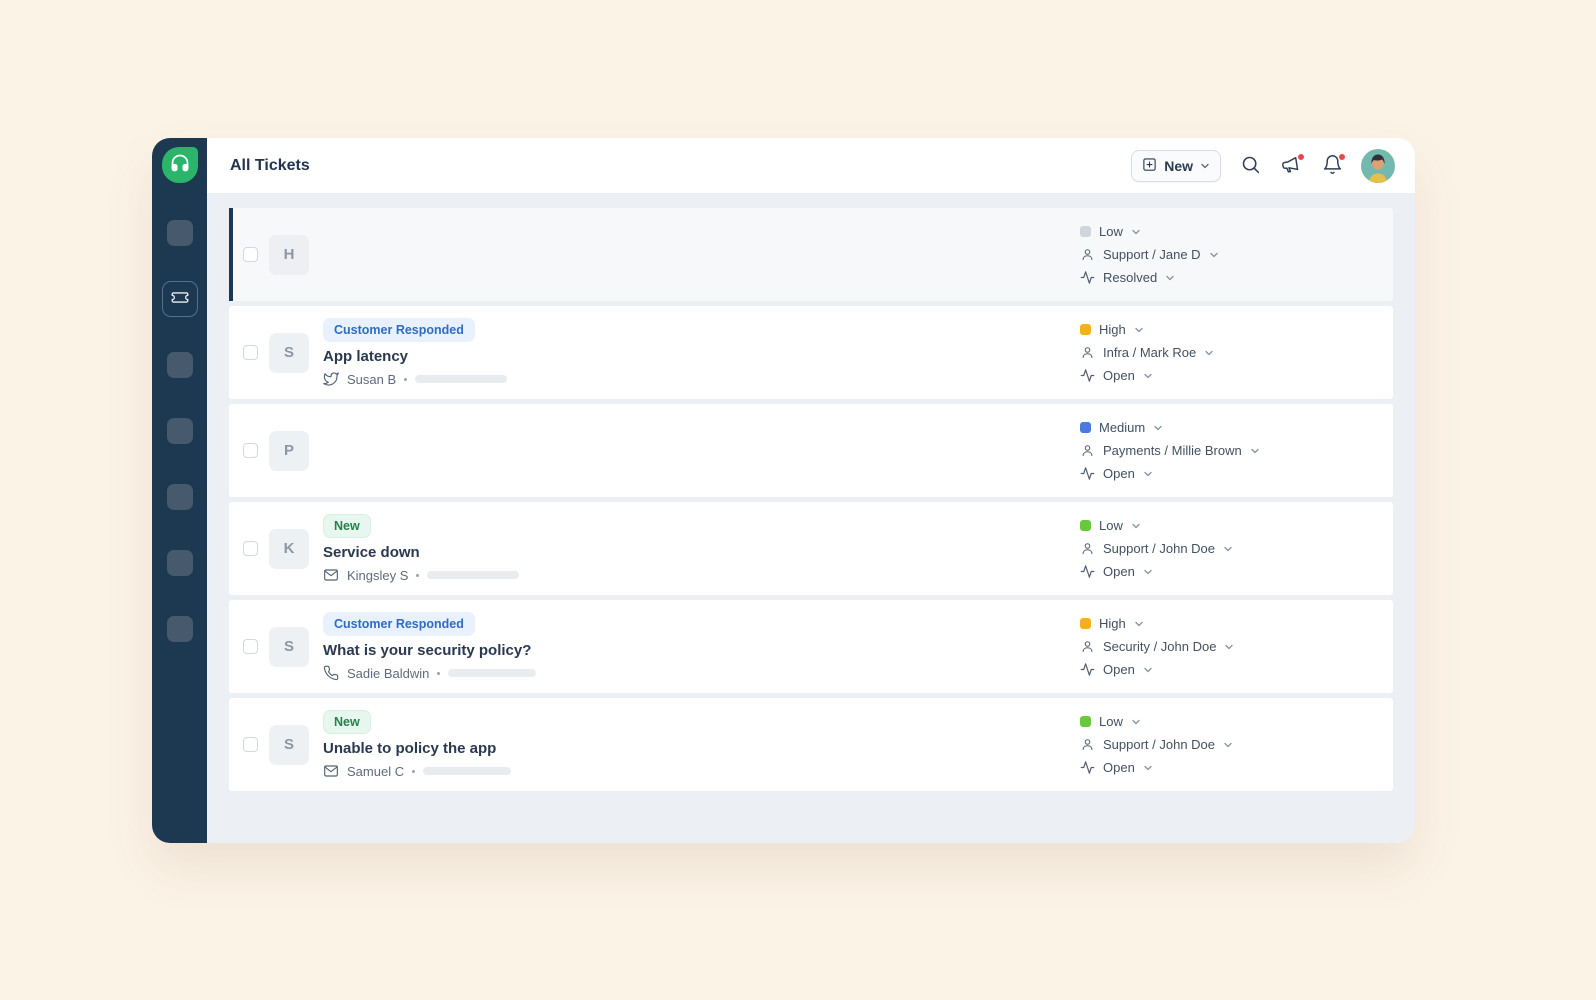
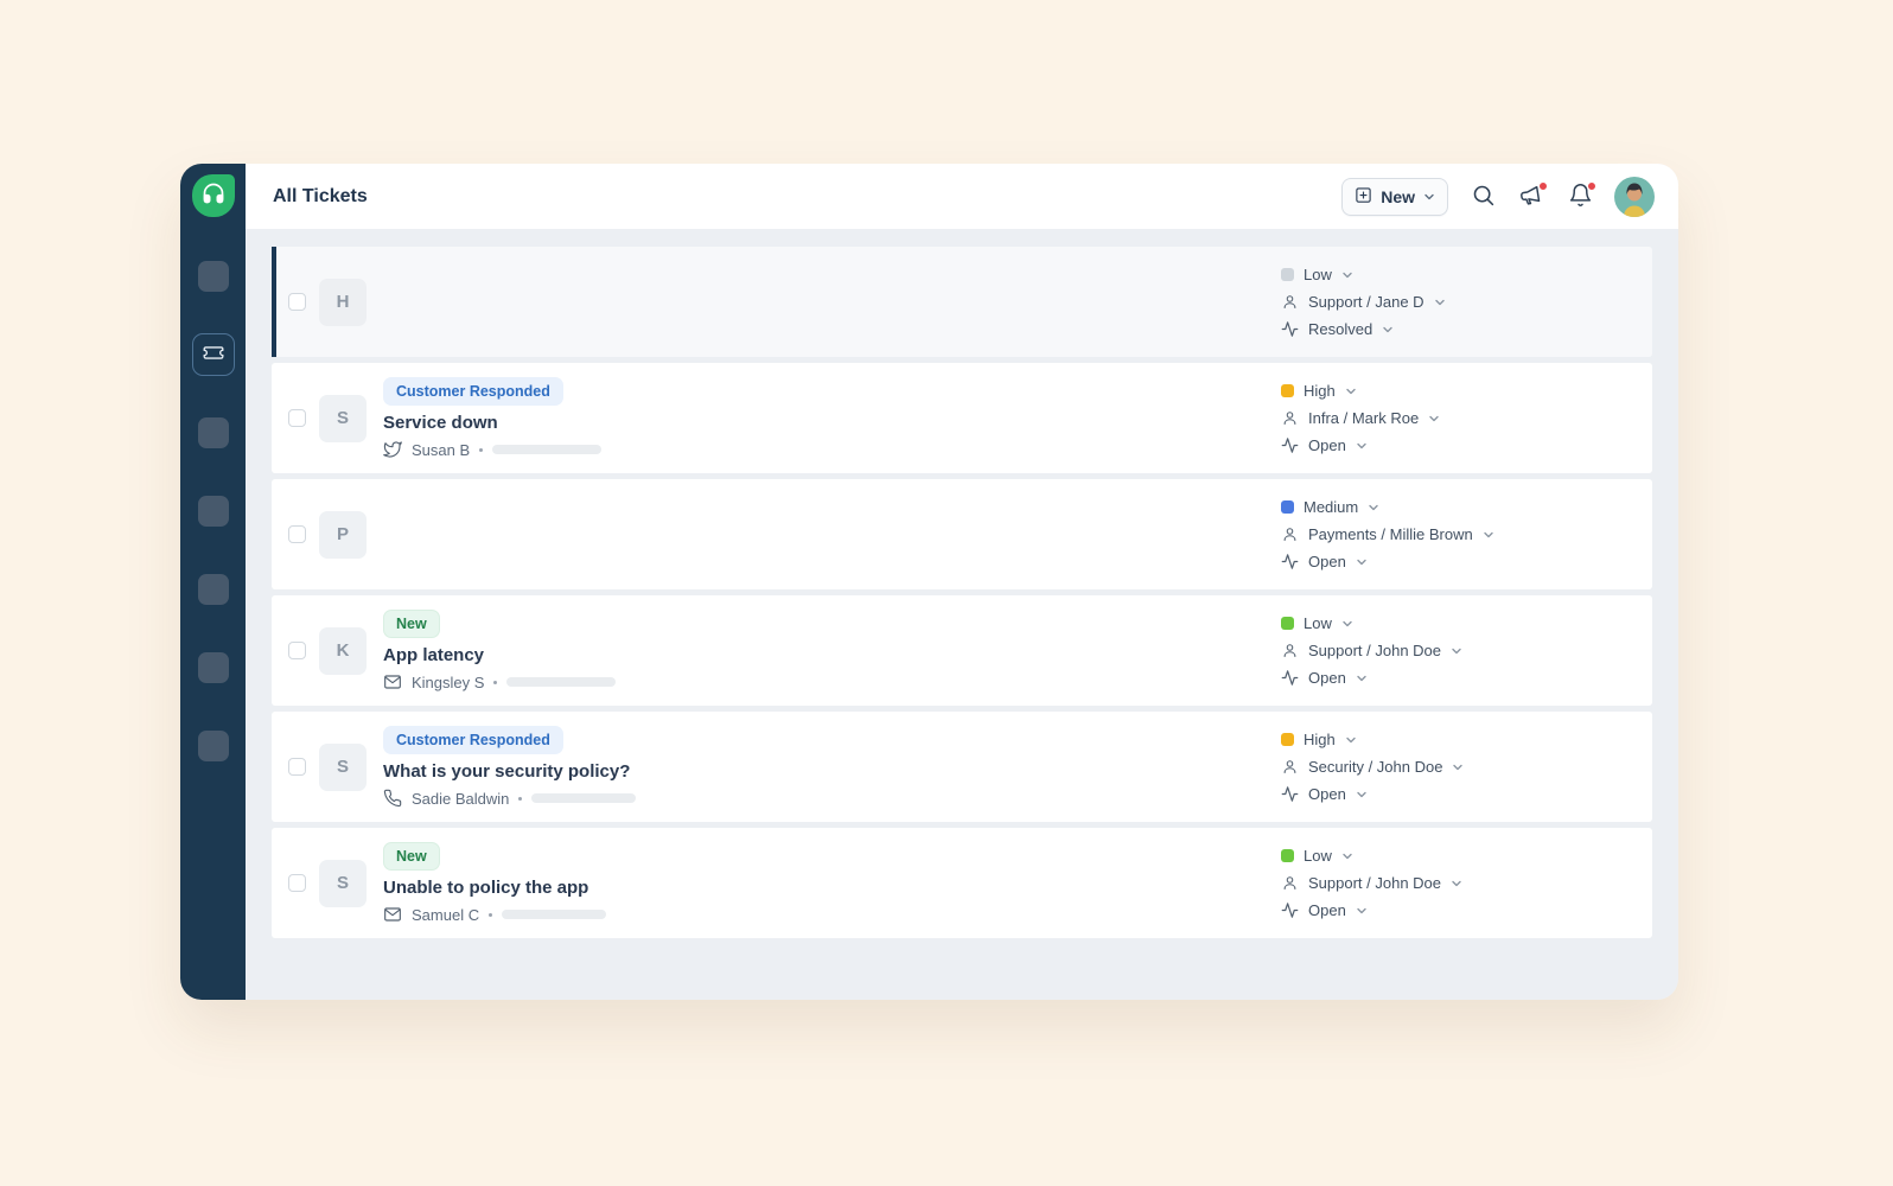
  All Tickets
  New
  H
  Low
  Support / Jane D
  Resolved
  S
  Customer Responded
- App latency
+ Service down
  Susan B
  High
  Infra / Mark Roe
  Open
  P
  Medium
  Payments / Millie Brown
  Open
  K
  New
- Service down
+ App latency
  Kingsley S
  Low
  Support / John Doe
  Open
  S
  Customer Responded
  What is your security policy?
  Sadie Baldwin
  High
  Security / John Doe
  Open
  S
  New
  Unable to policy the app
  Samuel C
  Low
  Support / John Doe
  Open
